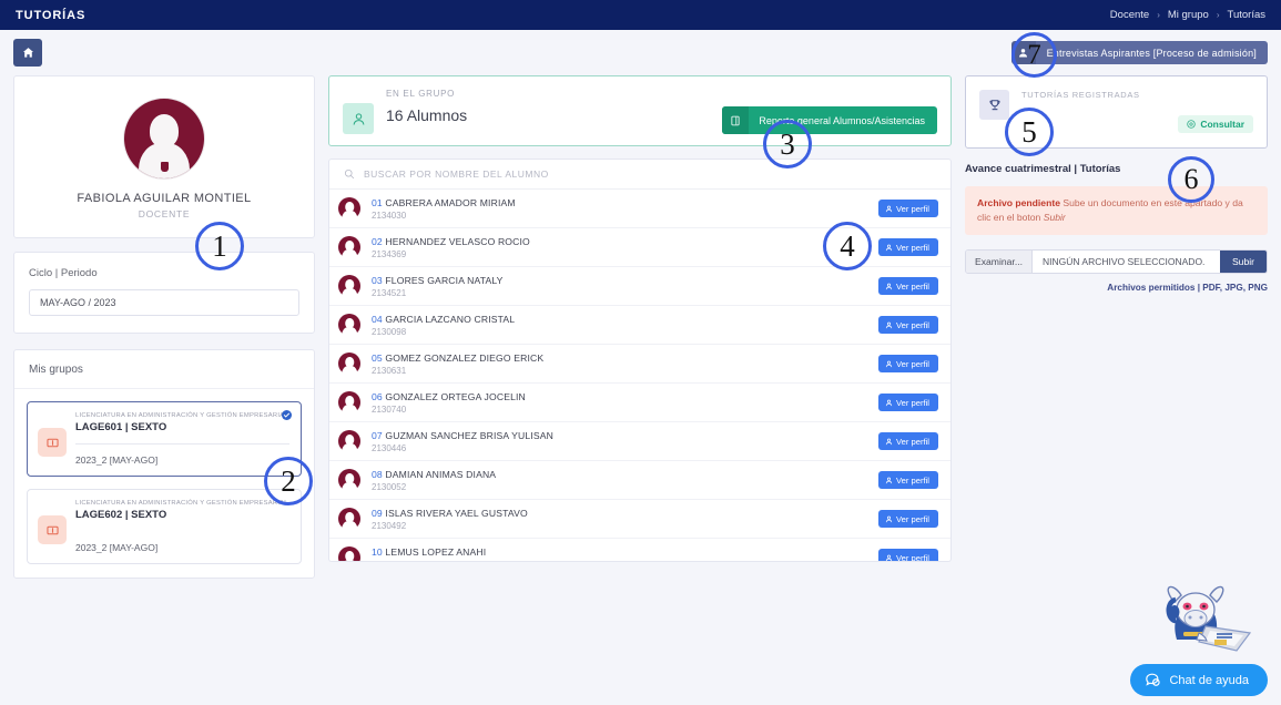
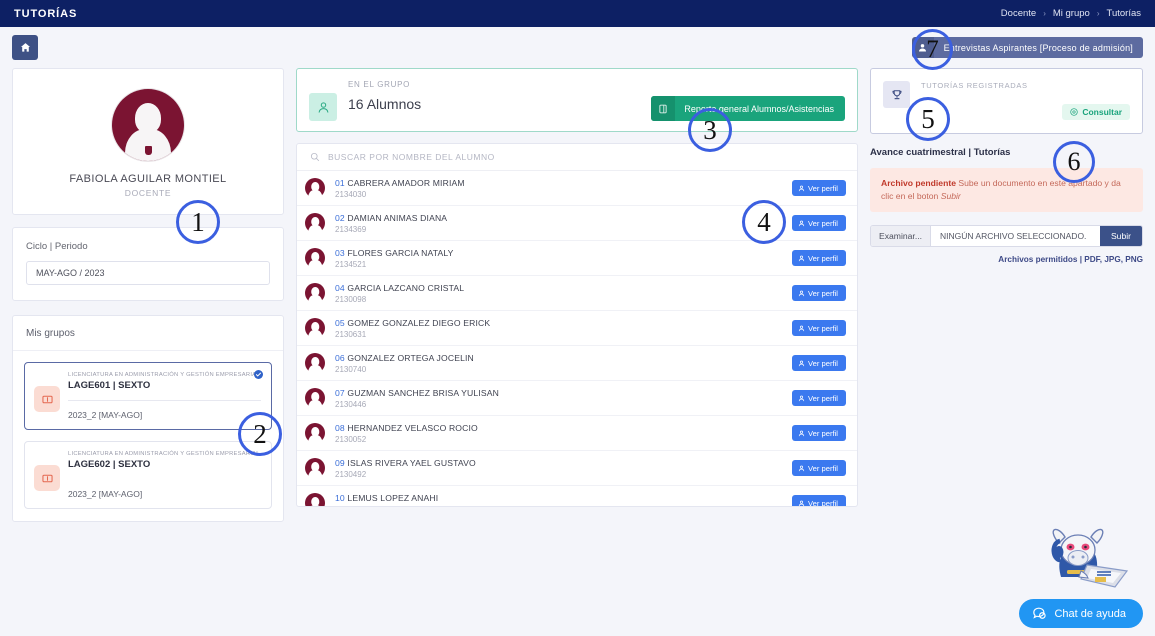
  TUTORÍAS
  Docente
  ›
  Mi grupo
  ›
  Tutorías
  Entrevistas Aspirantes [Proceso de admisión]
  FABIOLA AGUILAR MONTIEL
  DOCENTE
  Ciclo | Periodo
  MAY-AGO / 2023
  Mis grupos
  LAGE601 | SEXTO
  2023_2 [MAY-AGO]
  LAGE602 | SEXTO
  2023_2 [MAY-AGO]
  EN EL GRUPO
  16 Alumnos
  Reporte general Alumnos/Asistencias
  BUSCAR POR NOMBRE DEL ALUMNO
  01 CABRERA AMADOR MIRIAM
  2134030
  Ver perfil
- 02 HERNANDEZ VELASCO ROCIO
+ 02 DAMIAN ANIMAS DIANA
  2134369
  Ver perfil
  03 FLORES GARCIA NATALY
  2134521
  Ver perfil
  04 GARCIA LAZCANO CRISTAL
  2130098
  Ver perfil
  05 GOMEZ GONZALEZ DIEGO ERICK
  2130631
  Ver perfil
  06 GONZALEZ ORTEGA JOCELIN
  2130740
  Ver perfil
  07 GUZMAN SANCHEZ BRISA YULISAN
  2130446
  Ver perfil
- 08 DAMIAN ANIMAS DIANA
+ 08 HERNANDEZ VELASCO ROCIO
  2130052
  Ver perfil
  09 ISLAS RIVERA YAEL GUSTAVO
  2130492
  Ver perfil
  10 LEMUS LOPEZ ANAHI
  Ver perfil
  TUTORÍAS REGISTRADAS
  Consultar
  Avance cuatrimestral | Tutorías
  Archivo pendiente Sube un documento en este apartado y da clic en el boton Subir
  Examinar...
  NINGÚN ARCHIVO SELECCIONADO.
  Subir
  Archivos permitidos | PDF, JPG, PNG
  Chat de ayuda
  1
  2
  3
  4
  5
  6
  7
